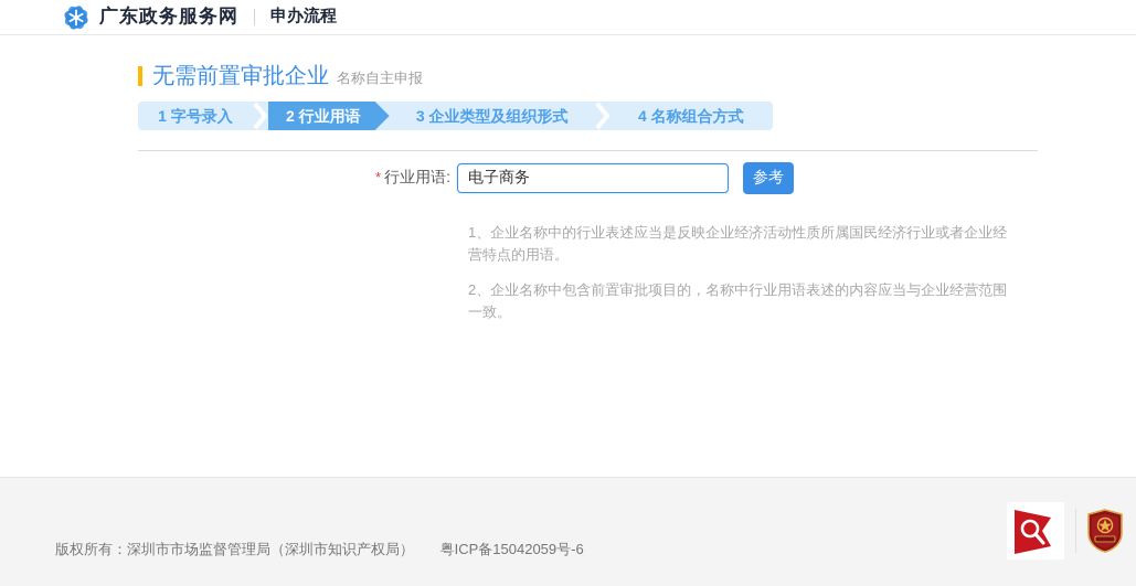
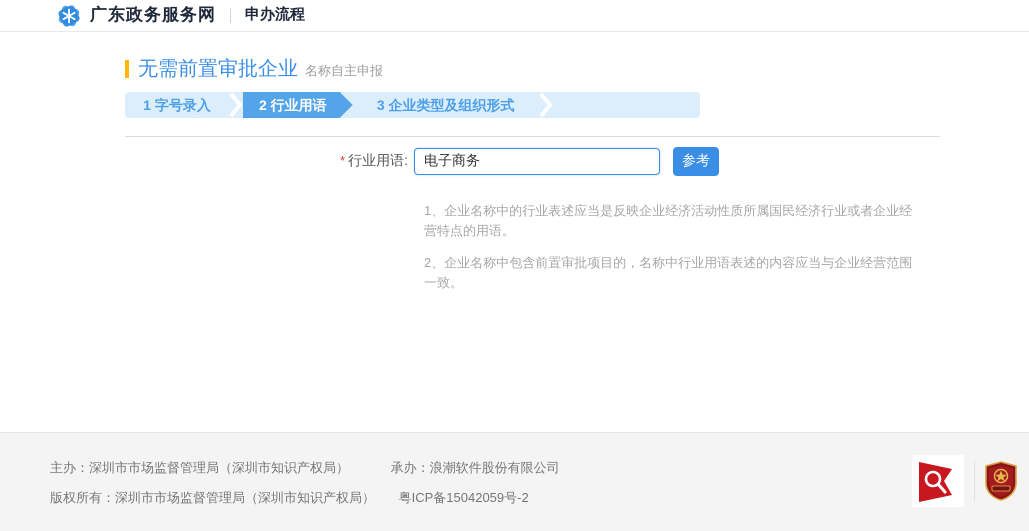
  广东政务服务网
  申办流程
  无需前置审批企业
  名称自主申报
  1 字号录入
  2 行业用语
  3 企业类型及组织形式
- 4 名称组合方式
  * 行业用语:
  电子商务
  参考
  1、企业名称中的行业表述应当是反映企业经济活动性质所属国民经济行业或者企业经营特点的用语。
  2、企业名称中包含前置审批项目的，名称中行业用语表述的内容应当与企业经营范围一致。
+ 主办：深圳市市场监督管理局（深圳市知识产权局） 承办：浪潮软件股份有限公司
- 版权所有：深圳市市场监督管理局（深圳市知识产权局） 粤ICP备15042059号-6
+ 版权所有：深圳市市场监督管理局（深圳市知识产权局） 粤ICP备15042059号-2
